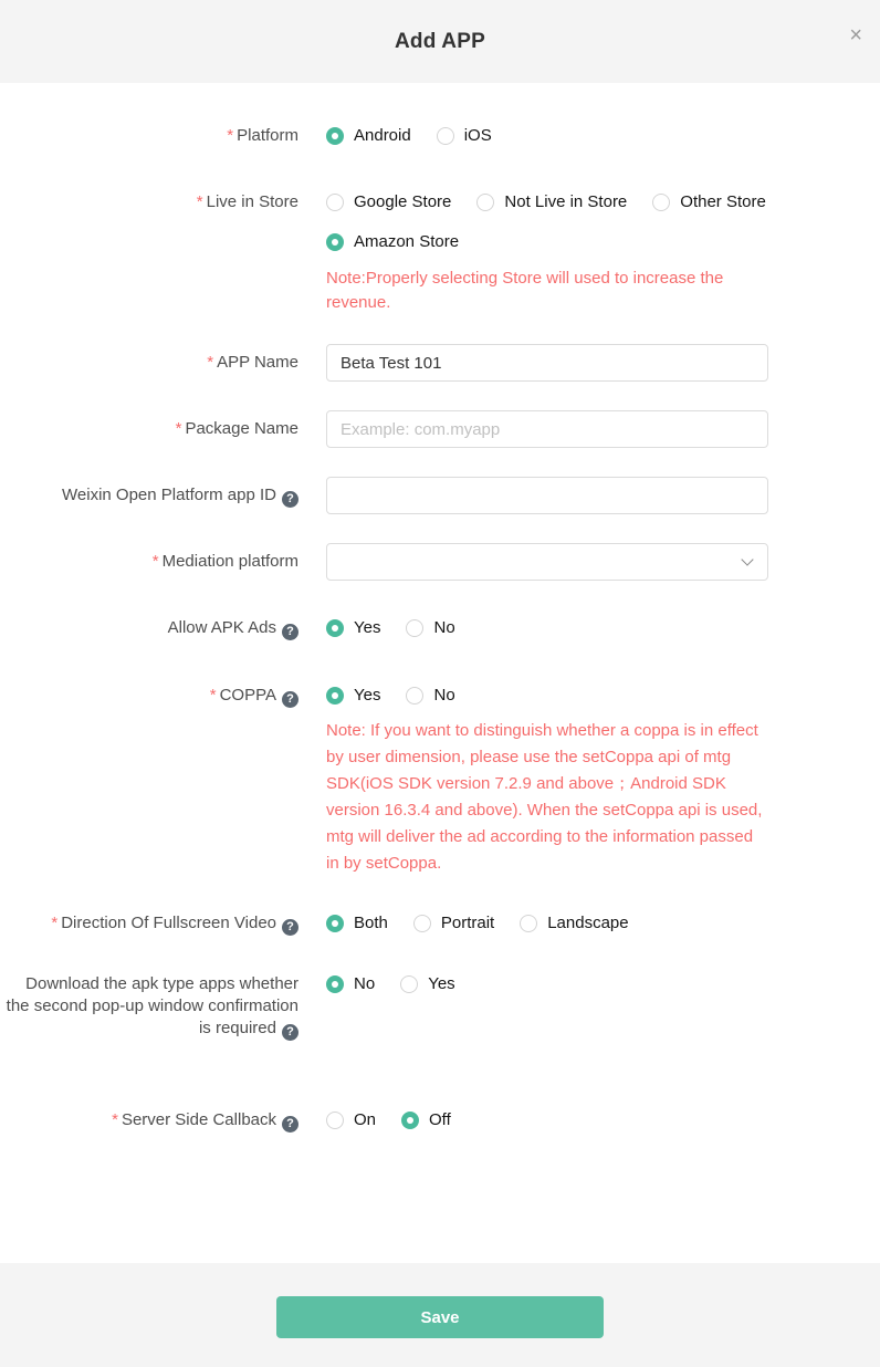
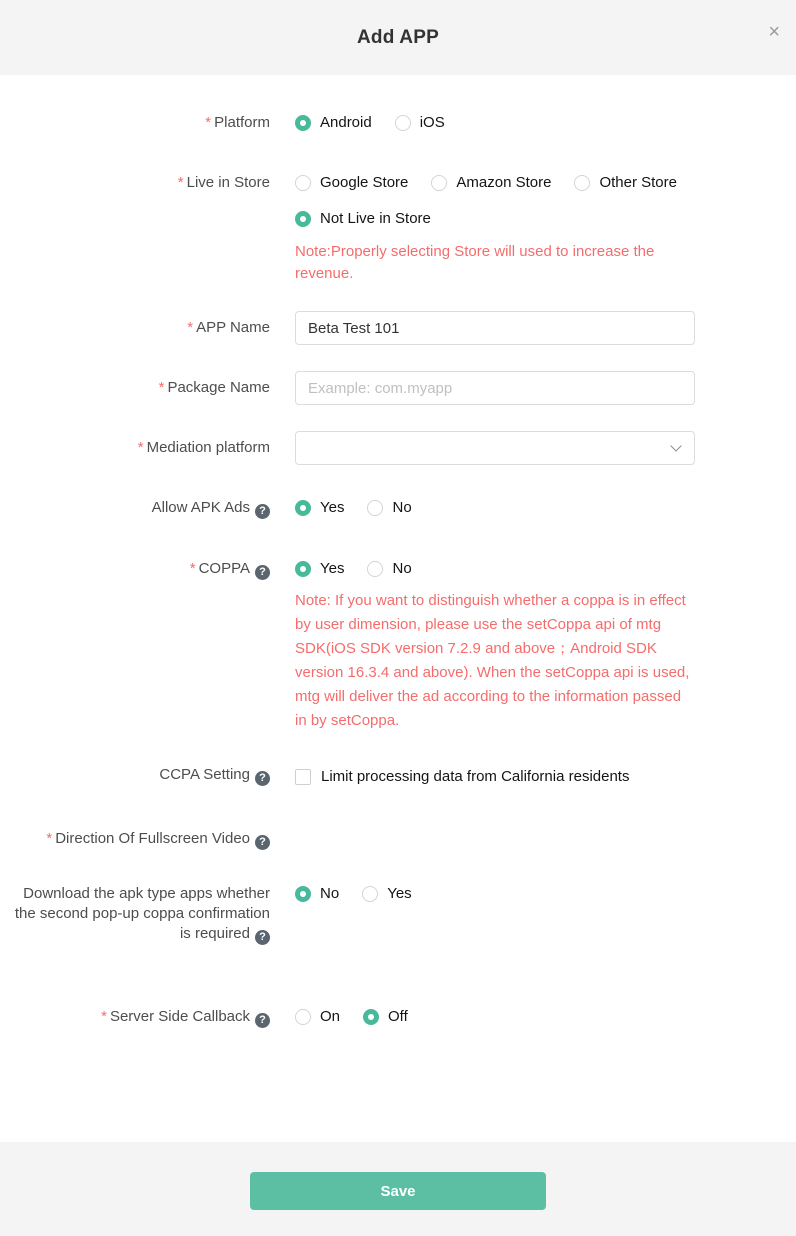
  Add APP
  ×
  * Platform
  Android
  iOS
  * Live in Store
  Google Store
- Not Live in Store
+ Amazon Store
  Other Store
- Amazon Store
+ Not Live in Store
  Note:Properly selecting Store will used to increase the revenue.
  * APP Name
  Beta Test 101
  * Package Name
  Example: com.myapp
- Weixin Open Platform app ID ?
  * Mediation platform
  Allow APK Ads ?
  Yes
  No
  * COPPA ?
  Yes
  No
  Note: If you want to distinguish whether a coppa is in effect by user dimension, please use the setCoppa api of mtg SDK(iOS SDK version 7.2.9 and above；Android SDK version 16.3.4 and above). When the setCoppa api is used, mtg will deliver the ad according to the information passed in by setCoppa.
+ CCPA Setting ?
+ Limit processing data from California residents
  * Direction Of Fullscreen Video ?
- Both
- Portrait
- Landscape
- Download the apk type apps whether the second pop-up window confirmation is required ?
+ Download the apk type apps whether the second pop-up coppa confirmation is required ?
  No
  Yes
  * Server Side Callback ?
  On
  Off
  Save
